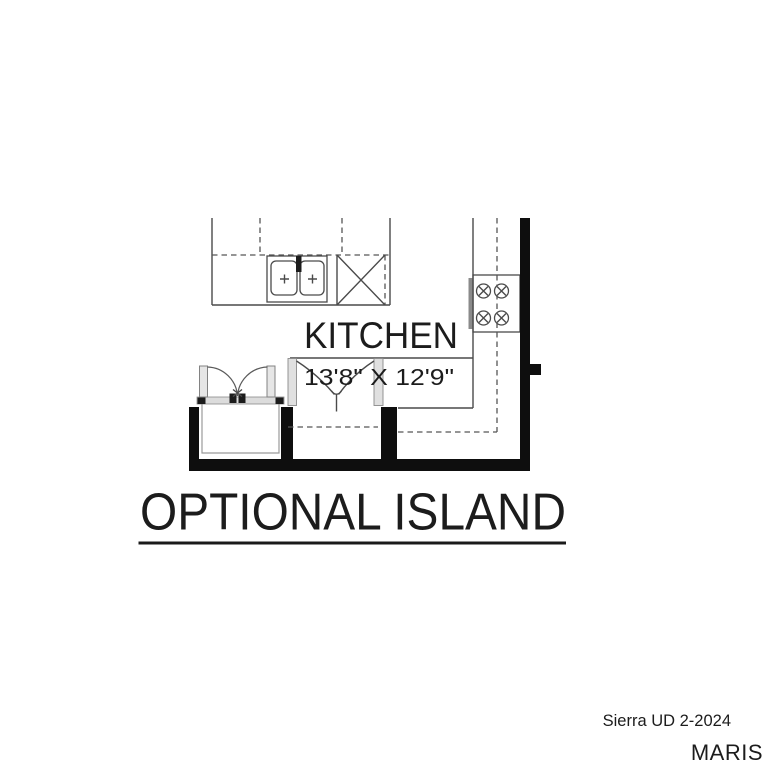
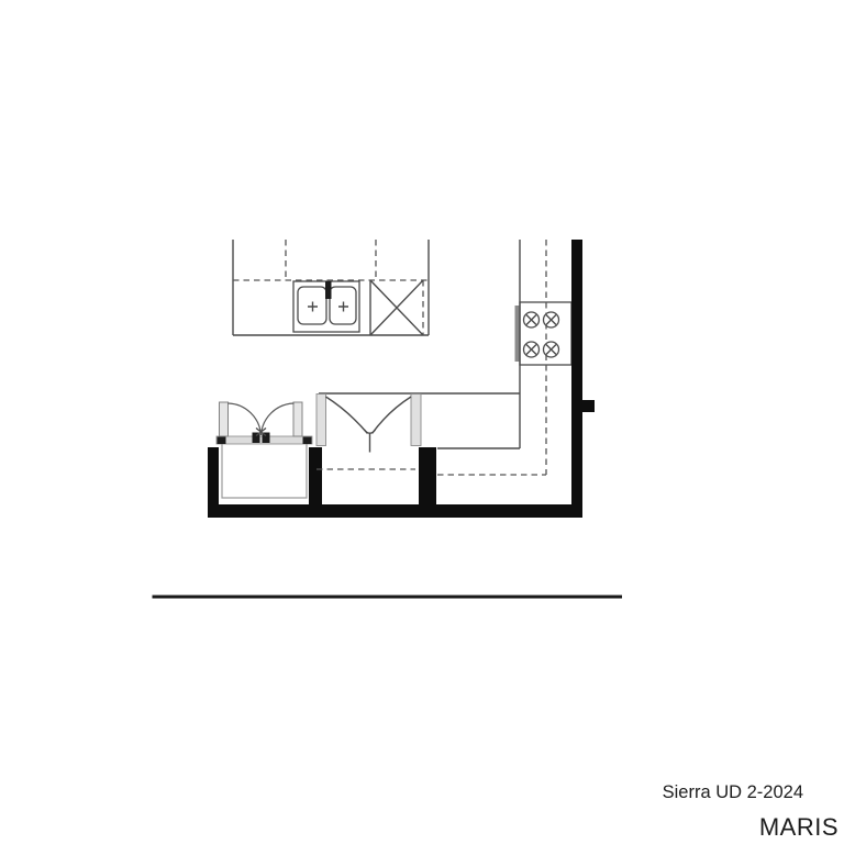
- KITCHEN
- 13'8" X 12'9"
- OPTIONAL ISLAND
  Sierra UD 2-2024
  MARIS
